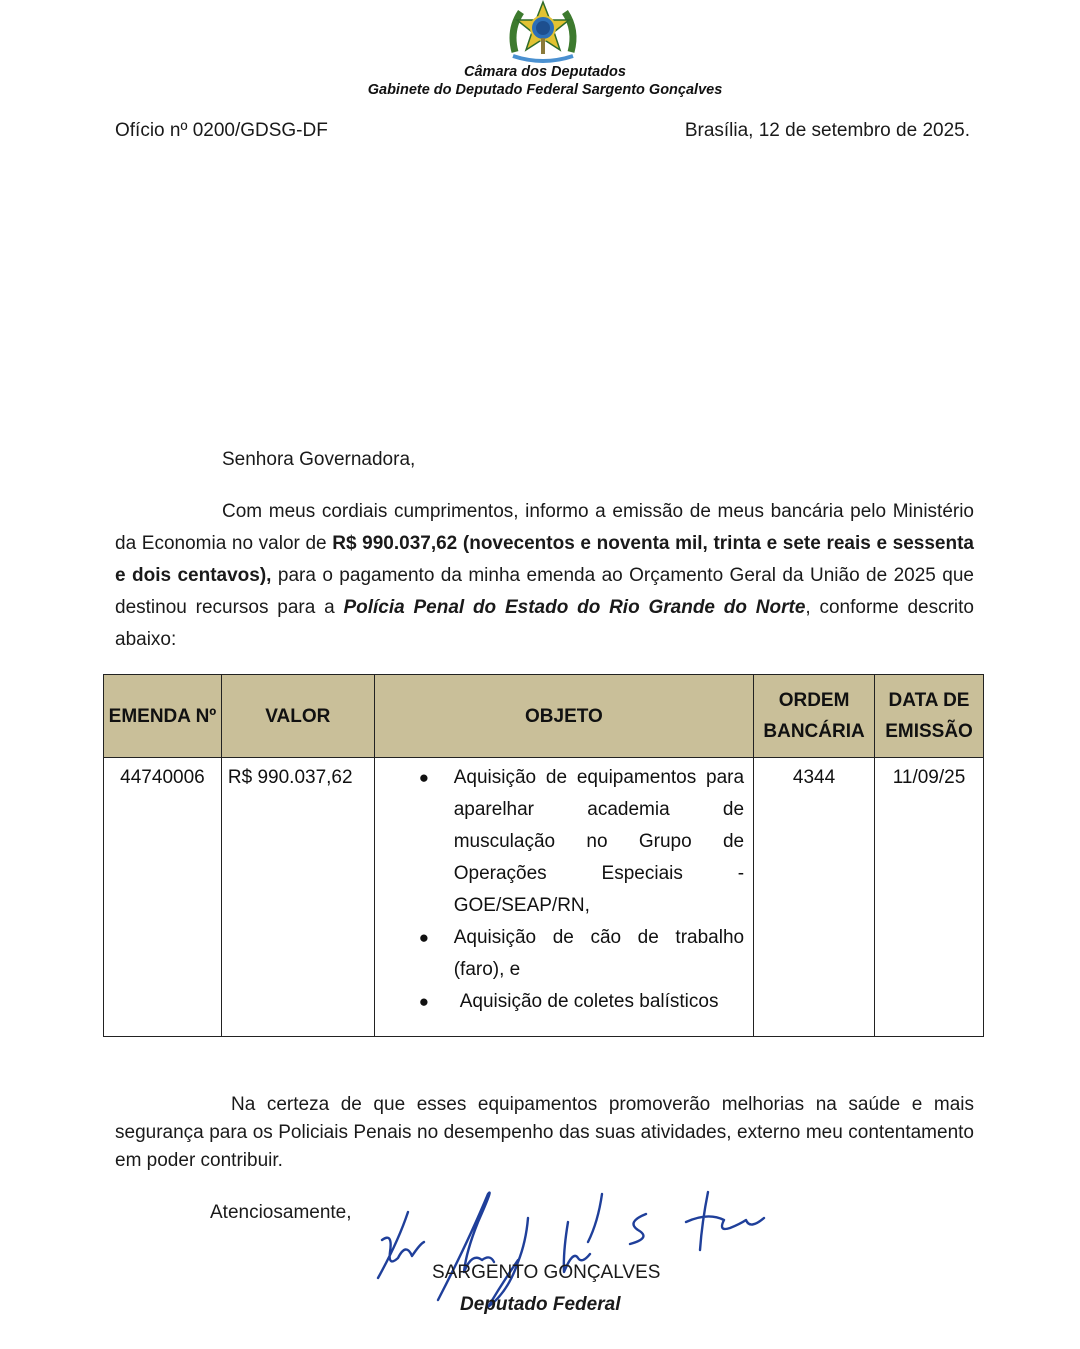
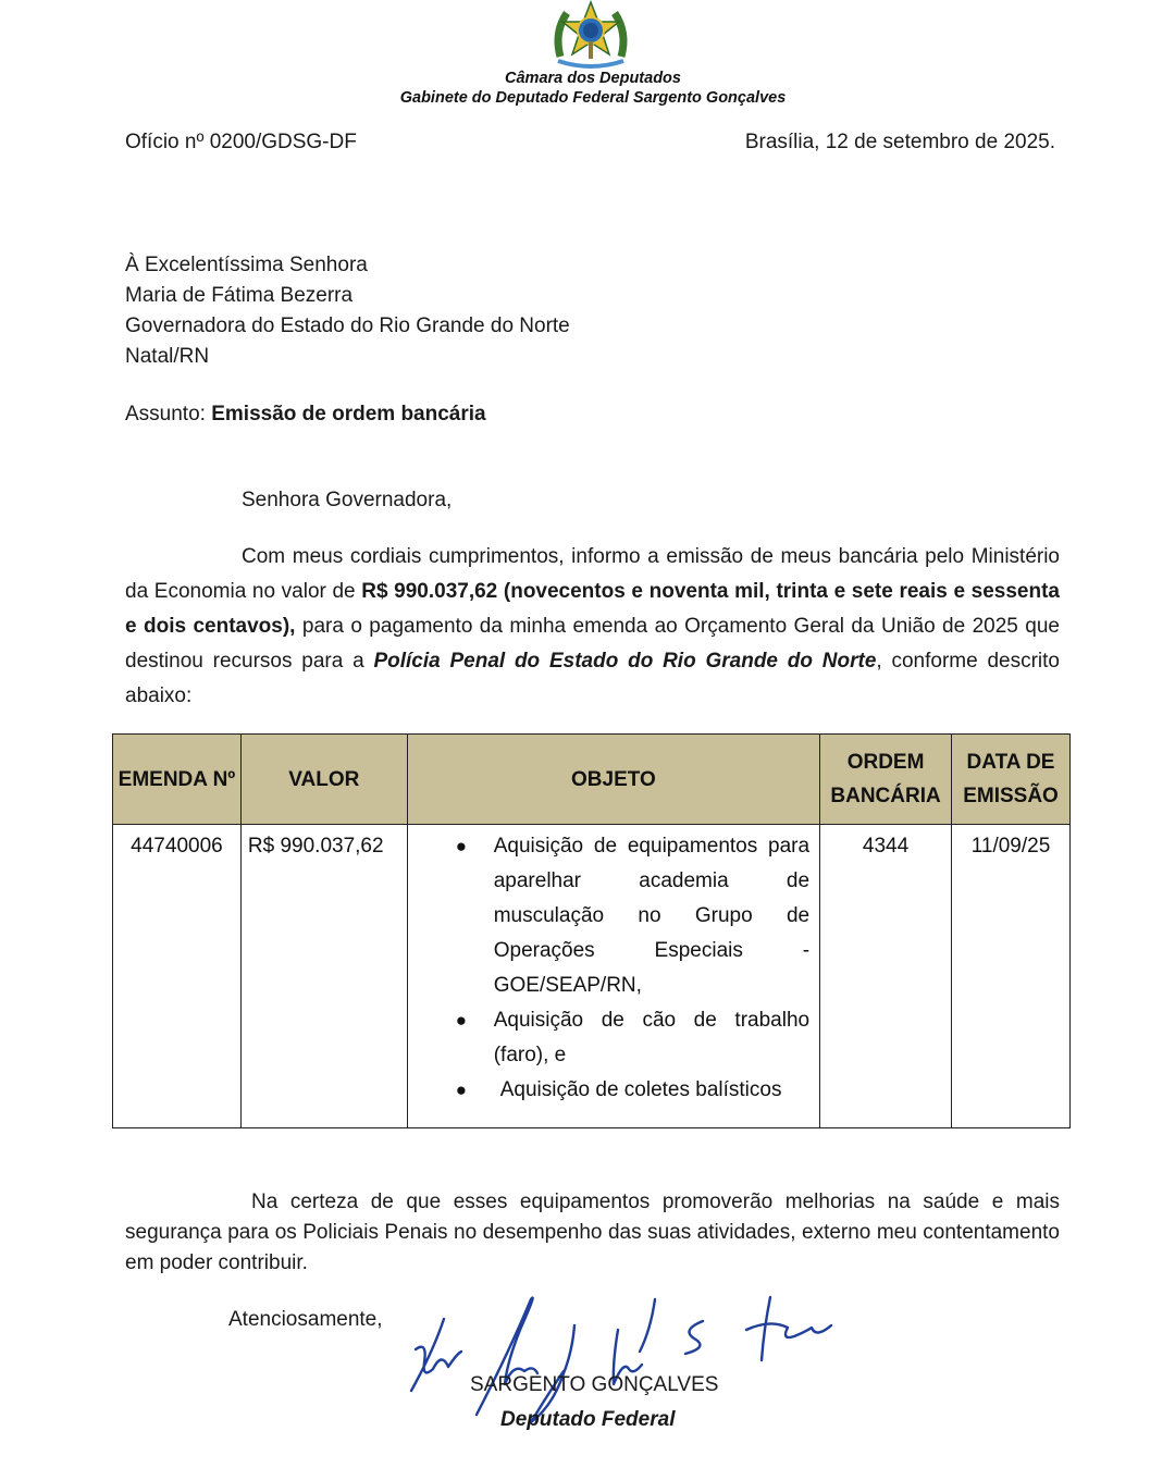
  Câmara dos Deputados
  Gabinete do Deputado Federal Sargento Gonçalves
  Ofício nº 0200/GDSG-DF
  Brasília, 12 de setembro de 2025.
+ À Excelentíssima Senhora
+ Maria de Fátima Bezerra
+ Governadora do Estado do Rio Grande do Norte
+ Natal/RN
+ Assunto: Emissão de ordem bancária
  Senhora Governadora,
  Com meus cordiais cumprimentos, informo a emissão de meus bancária pelo Ministério da Economia no valor de R$ 990.037,62 (novecentos e noventa mil, trinta e sete reais e sessenta e dois centavos), para o pagamento da minha emenda ao Orçamento Geral da União de 2025 que destinou recursos para a Polícia Penal do Estado do Rio Grande do Norte, conforme descrito abaixo:
  EMENDA Nº	VALOR	OBJETO	ORDEM BANCÁRIA	DATA DE EMISSÃO
  44740006	R$ 990.037,62	● Aquisição de equipamentos para aparelhar academia de musculação no Grupo de Operações Especiais - GOE/SEAP/RN, ● Aquisição de cão de trabalho (faro), e ● Aquisição de coletes balísticos	4344	11/09/25
  Na certeza de que esses equipamentos promoverão melhorias na saúde e mais segurança para os Policiais Penais no desempenho das suas atividades, externo meu contentamento em poder contribuir.
  Atenciosamente,
  SARGENTO GONÇALVES
  Deputado Federal
